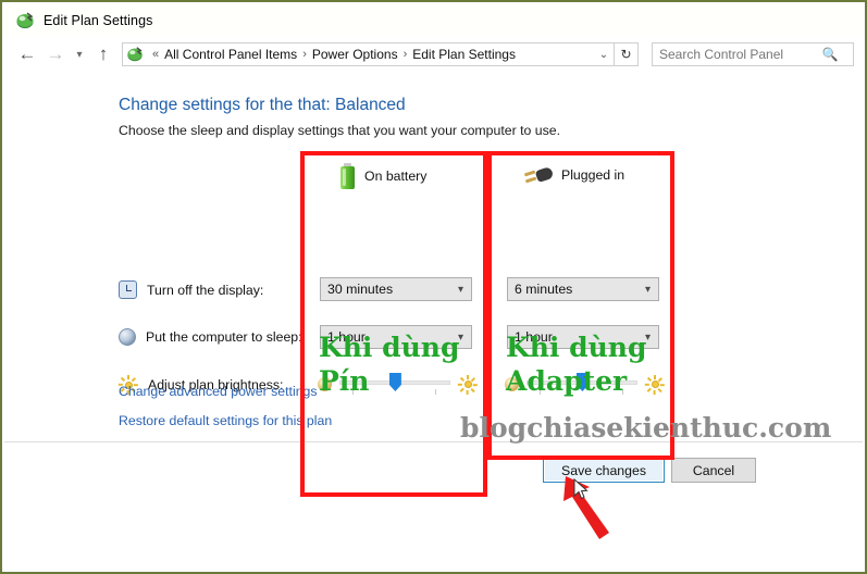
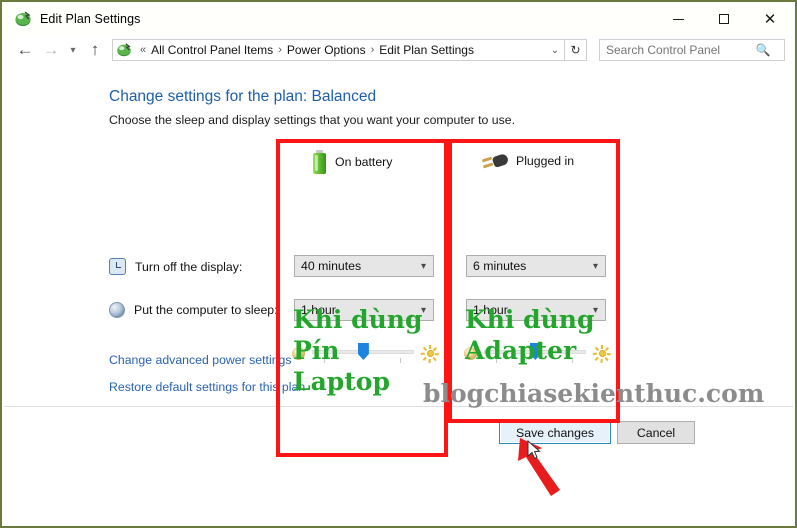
  Edit Plan Settings
+ ✕
  ←
  →
  ▾
  ↑
  «
  All Control Panel Items
  ›
  Power Options
  ›
  Edit Plan Settings
  ⌄
  ↻
  Search Control Panel
  🔍
- Change settings for the that: Balanced
+ Change settings for the plan: Balanced
  Choose the sleep and display settings that you want your computer to use.
  On battery
  Plugged in
  Turn off the display:
  Put the computer to sleep:
- Adjust plan brightness:
- 30 minutes
+ 40 minutes
  ▾
  1 hour
  ▾
  6 minutes
  ▾
  1 hour
  ▾
  Change advanced power settings
  Restore default settings for this plan
  Save changes
  Cancel
  Khi dùng
  Pín
+ Laptop
  Khi dùng
  Adapter
  blogchiasekienthuc.com
